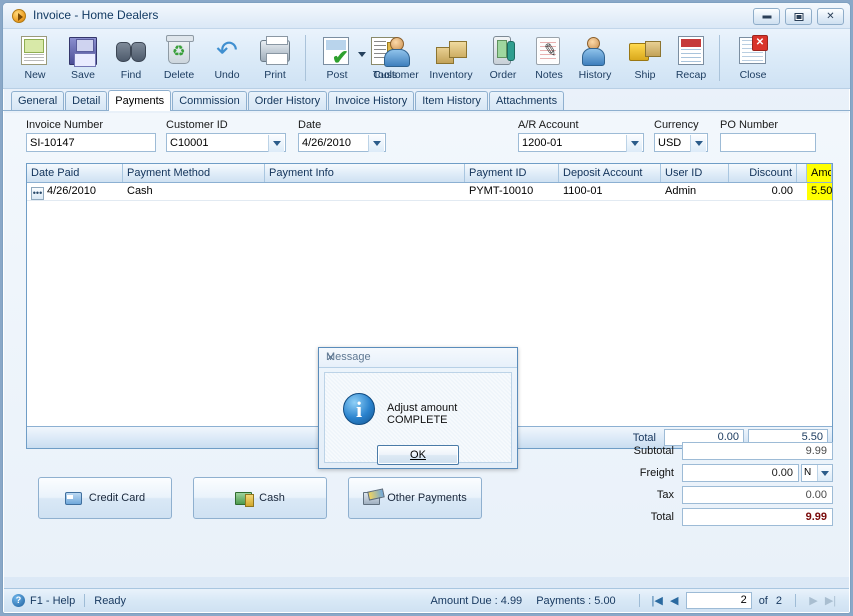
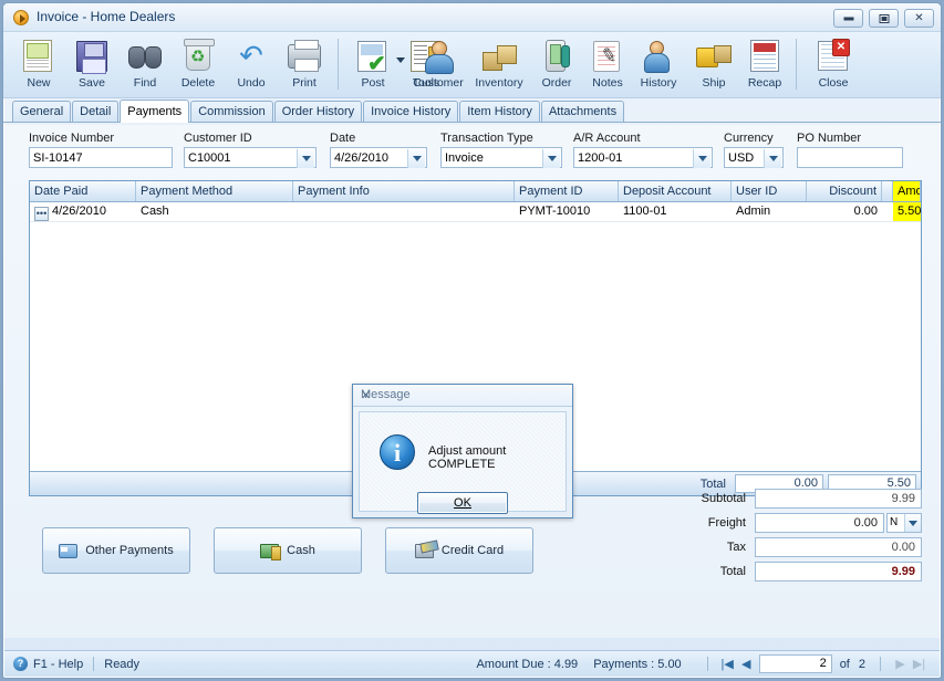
  Invoice - Home Dealers
  ✕
  New
  Save
  Find
  Delete
  ↶
  Undo
  Print
  Post
  Tools
  Customer
  Inventory
  Order
  Notes
  History
  Ship
  Recap
  Close
  General
  Detail
  Payments
  Commission
  Order History
  Invoice History
  Item History
  Attachments
  Invoice Number
  SI-10147
  Customer ID
  C10001
  Date
  4/26/2010
+ Transaction Type
+ Invoice
  A/R Account
  1200-01
  Currency
  USD
  PO Number
  Date Paid
  Payment Method
  Payment Info
  Payment ID
  Deposit Account
  User ID
  Discount
  ••• 4/26/2010
  Cash
  PYMT-10010
  1100-01
  Admin
  0.00
  5.50
  Total
  0.00
  5.50
- Credit Card
+ Other Payments
  Cash
- Other Payments
+ Credit Card
  Subtotal
  9.99
  Freight
  0.00
  N
  Tax
  0.00
  Total
  9.99
  Message
  ✕
  i
  Adjust amount COMPLETE
  OK
  ?
  F1 - Help
  Ready
  Amount Due : 4.99
  Payments : 5.00
  |◀
  ◀
  2
  of
  2
  ▶
  ▶|
